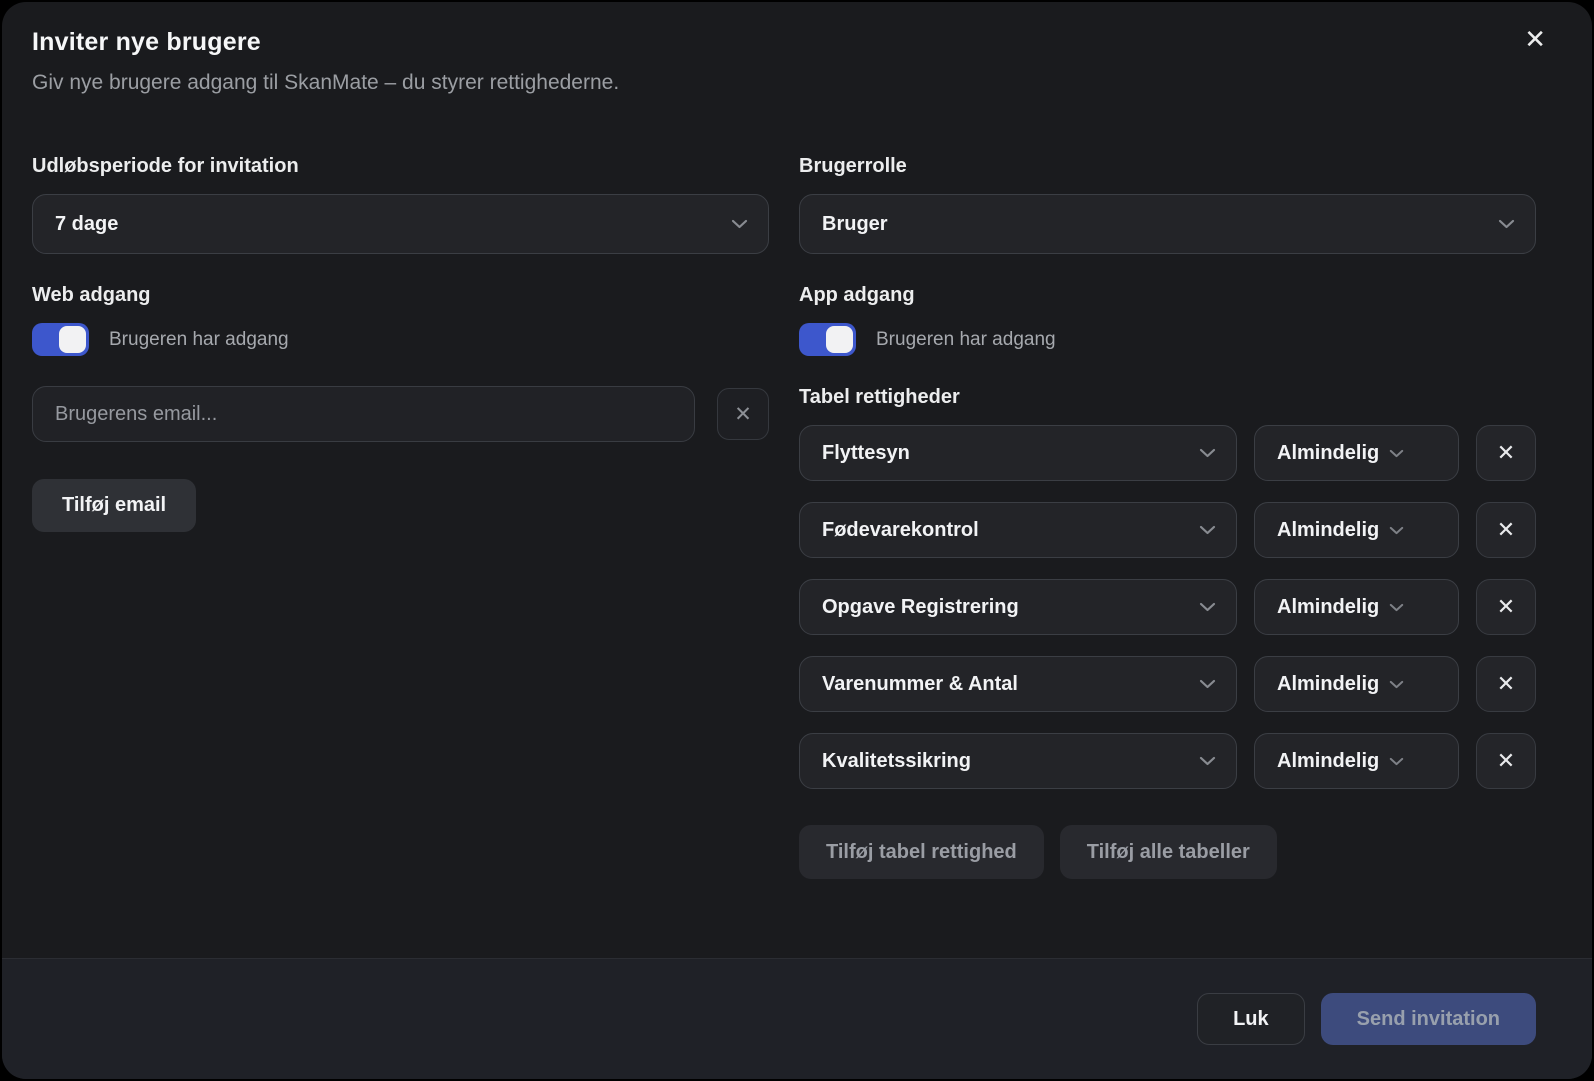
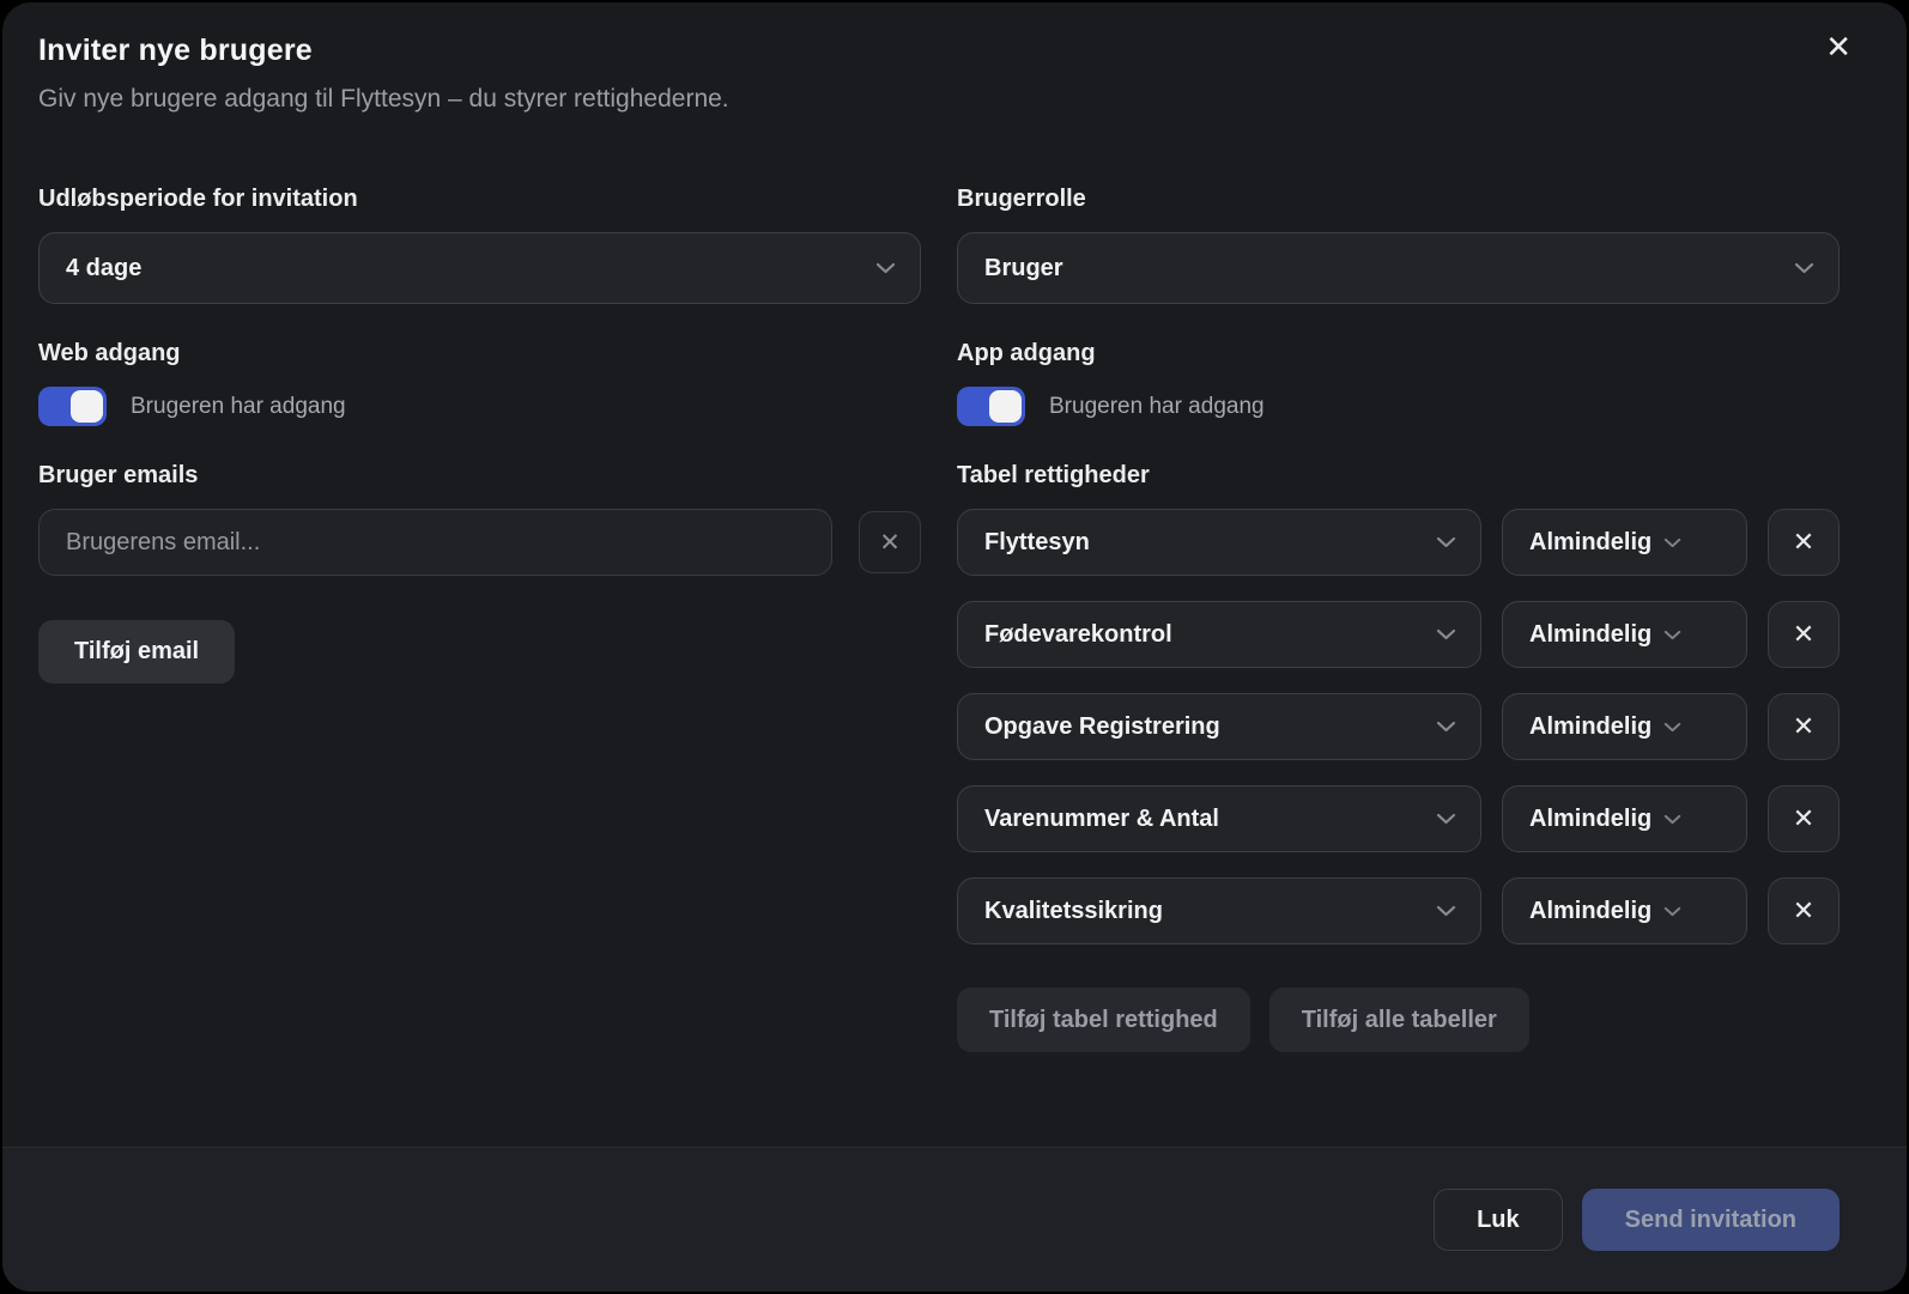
  ✕
  Inviter nye brugere
- Giv nye brugere adgang til SkanMate – du styrer rettighederne.
+ Giv nye brugere adgang til Flyttesyn – du styrer rettighederne.
  Udløbsperiode for invitation
- 7 dage
+ 4 dage
  Web adgang
  Brugeren har adgang
+ Bruger emails
  Brugerens email...
  ✕
  Tilføj email
  Brugerrolle
  Bruger
  App adgang
  Brugeren har adgang
  Tabel rettigheder
  Flyttesyn
  Almindelig
  ✕
  Fødevarekontrol
  Almindelig
  ✕
  Opgave Registrering
  Almindelig
  ✕
  Varenummer & Antal
  Almindelig
  ✕
  Kvalitetssikring
  Almindelig
  ✕
  Tilføj tabel rettighed
  Tilføj alle tabeller
  Luk
  Send invitation
